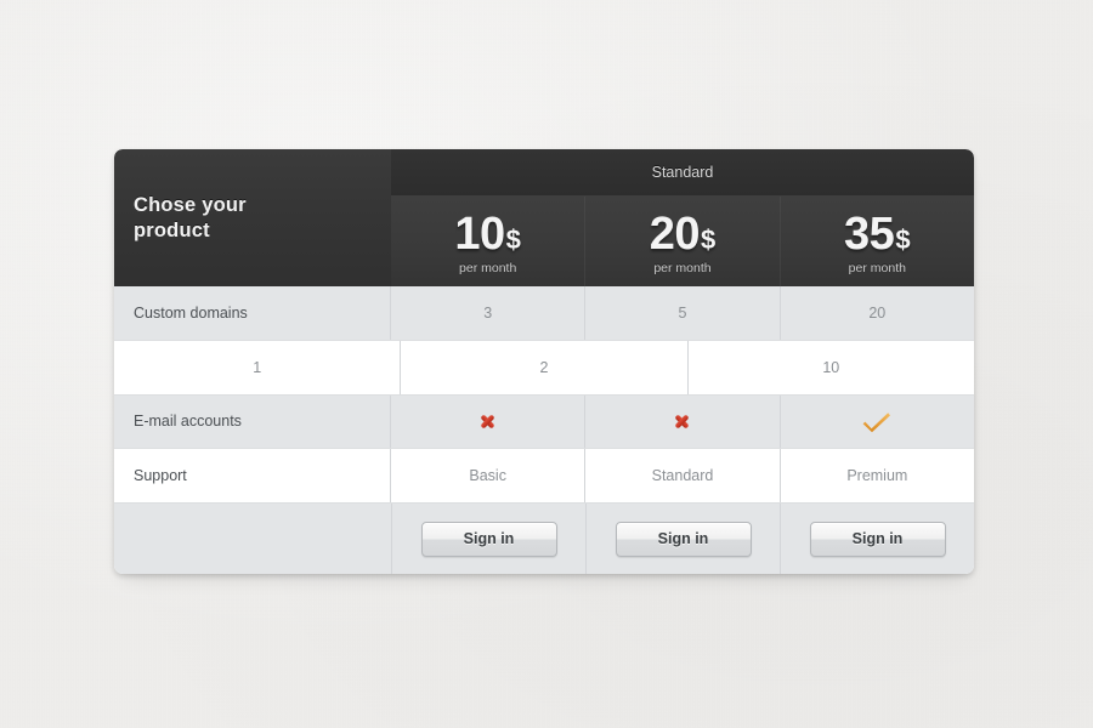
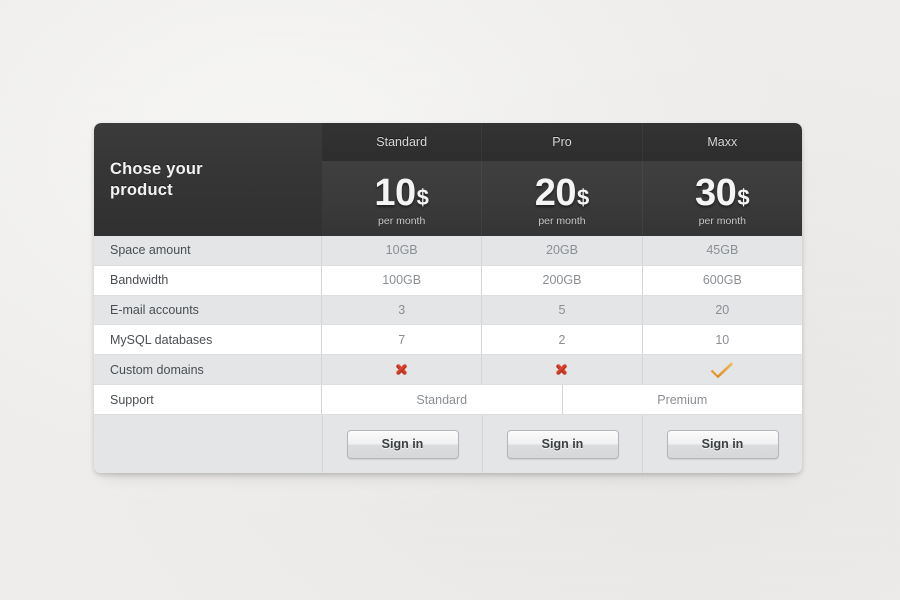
  Chose your product
  Standard
+ Pro
+ Maxx
  10
  $
  per month
  20
  $
  per month
- 35
+ 30
  $
  per month
+ Space amount
+ 10GB
+ 20GB
+ 45GB
+ Bandwidth
+ 100GB
+ 200GB
+ 600GB
- Custom domains
+ E-mail accounts
  3
  5
  20
+ MySQL databases
- 1
+ 7
  2
  10
- E-mail accounts
+ Custom domains
  Support
- Basic
  Standard
  Premium
  Sign in
  Sign in
  Sign in
